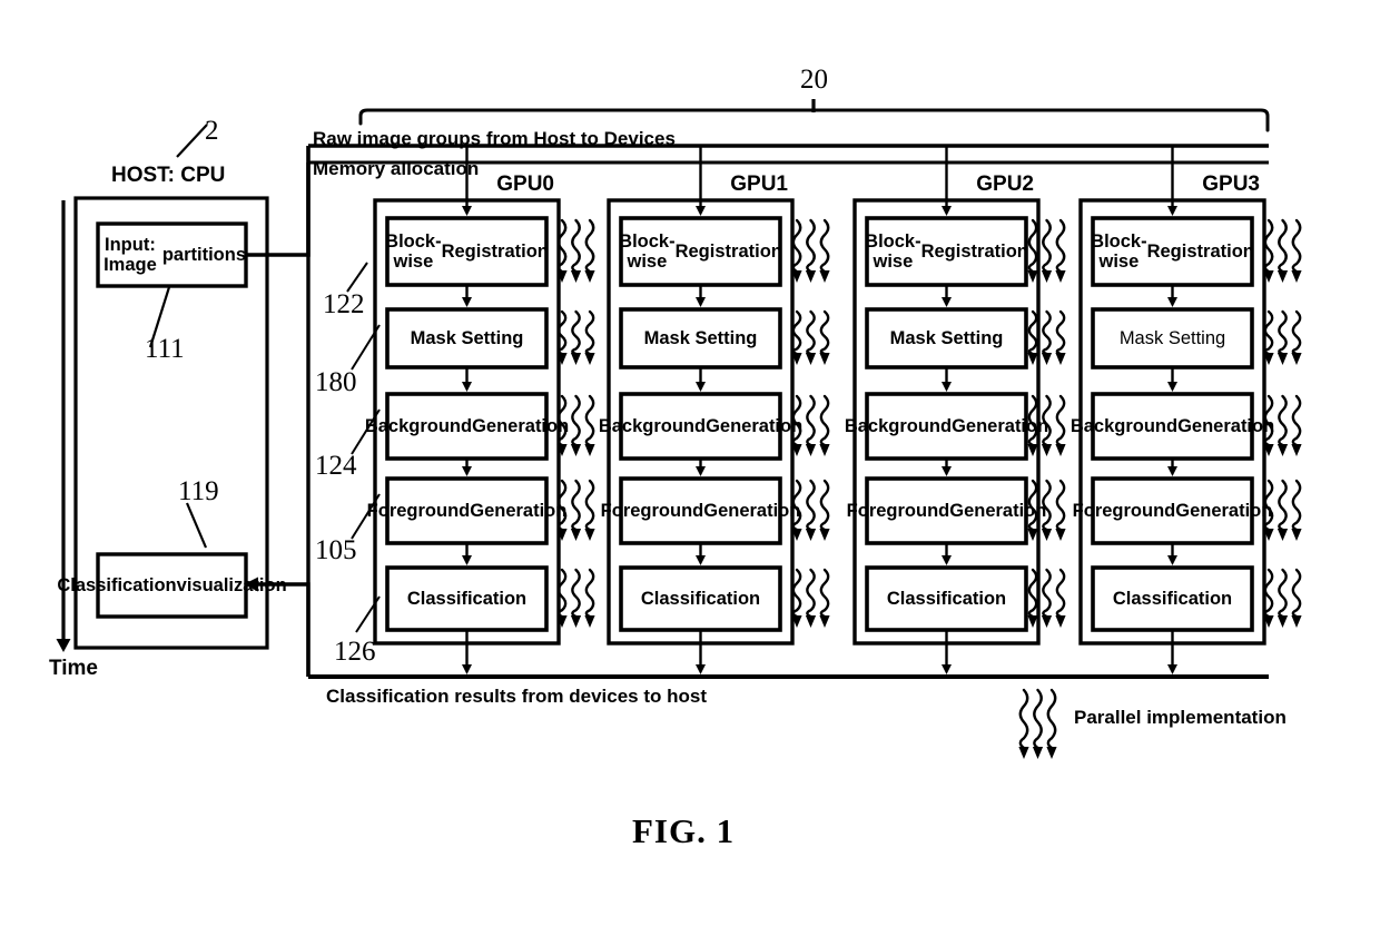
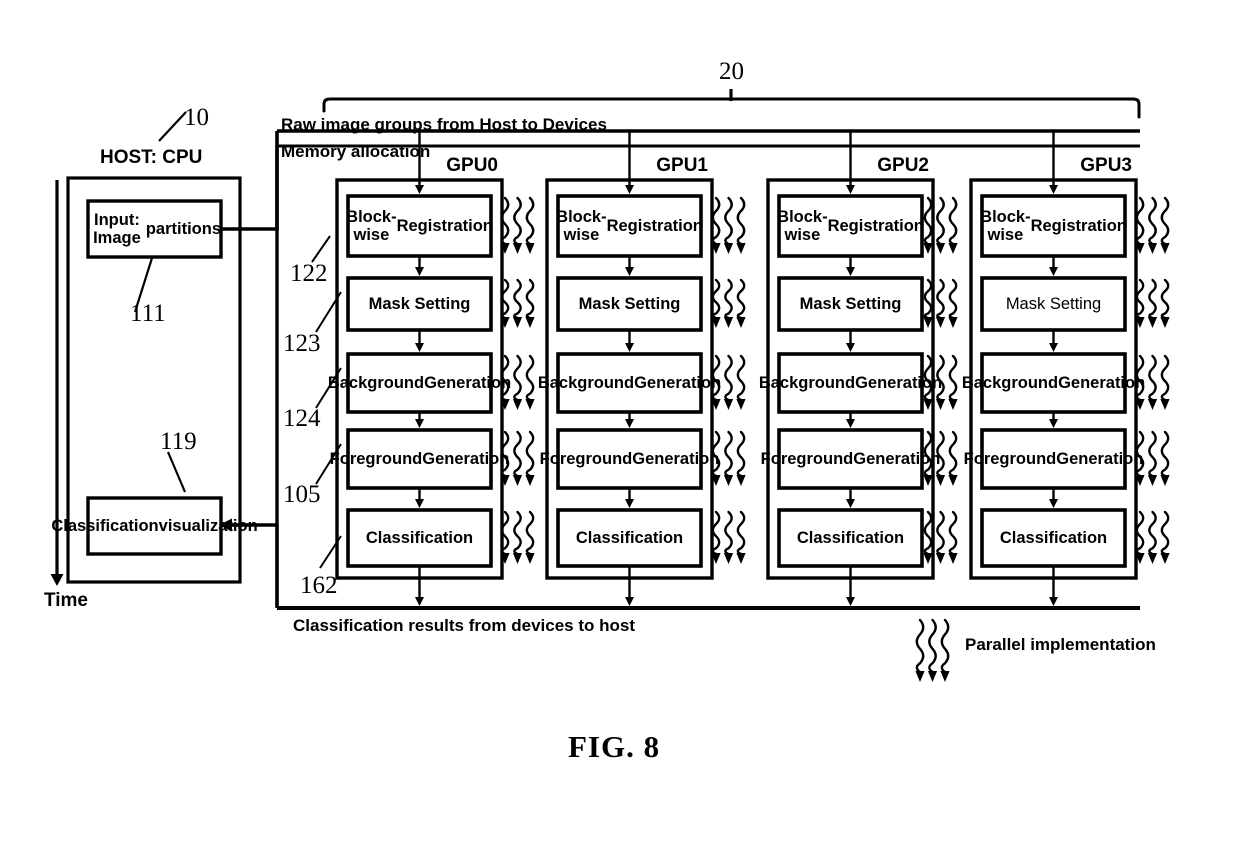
  Input: Image
  partitions
  Classification
  visualization
  111
  119
  HOST: CPU
- 2
+ 10
  Time
  20
  Raw image groups from Host to Devices
  Memory allocation
  Classification results from devices to host
  GPU0
  Block-wise
  Registration
  Mask Setting
  Background
  Generation
  Foreground
  Generation
  Classification
  GPU1
  Block-wise
  Registration
  Mask Setting
  Background
  Generation
  Foreground
  Generation
  Classification
  GPU2
  Block-wise
  Registration
  Mask Setting
  Background
  Generation
  Foreground
  Generation
  Classification
  GPU3
  Block-wise
  Registration
  Mask Setting
  Background
  Generation
  Foreground
  Generation
  Classification
  122
- 180
+ 123
  124
  105
- 126
+ 162
  Parallel implementation
- FIG. 1
+ FIG. 8
